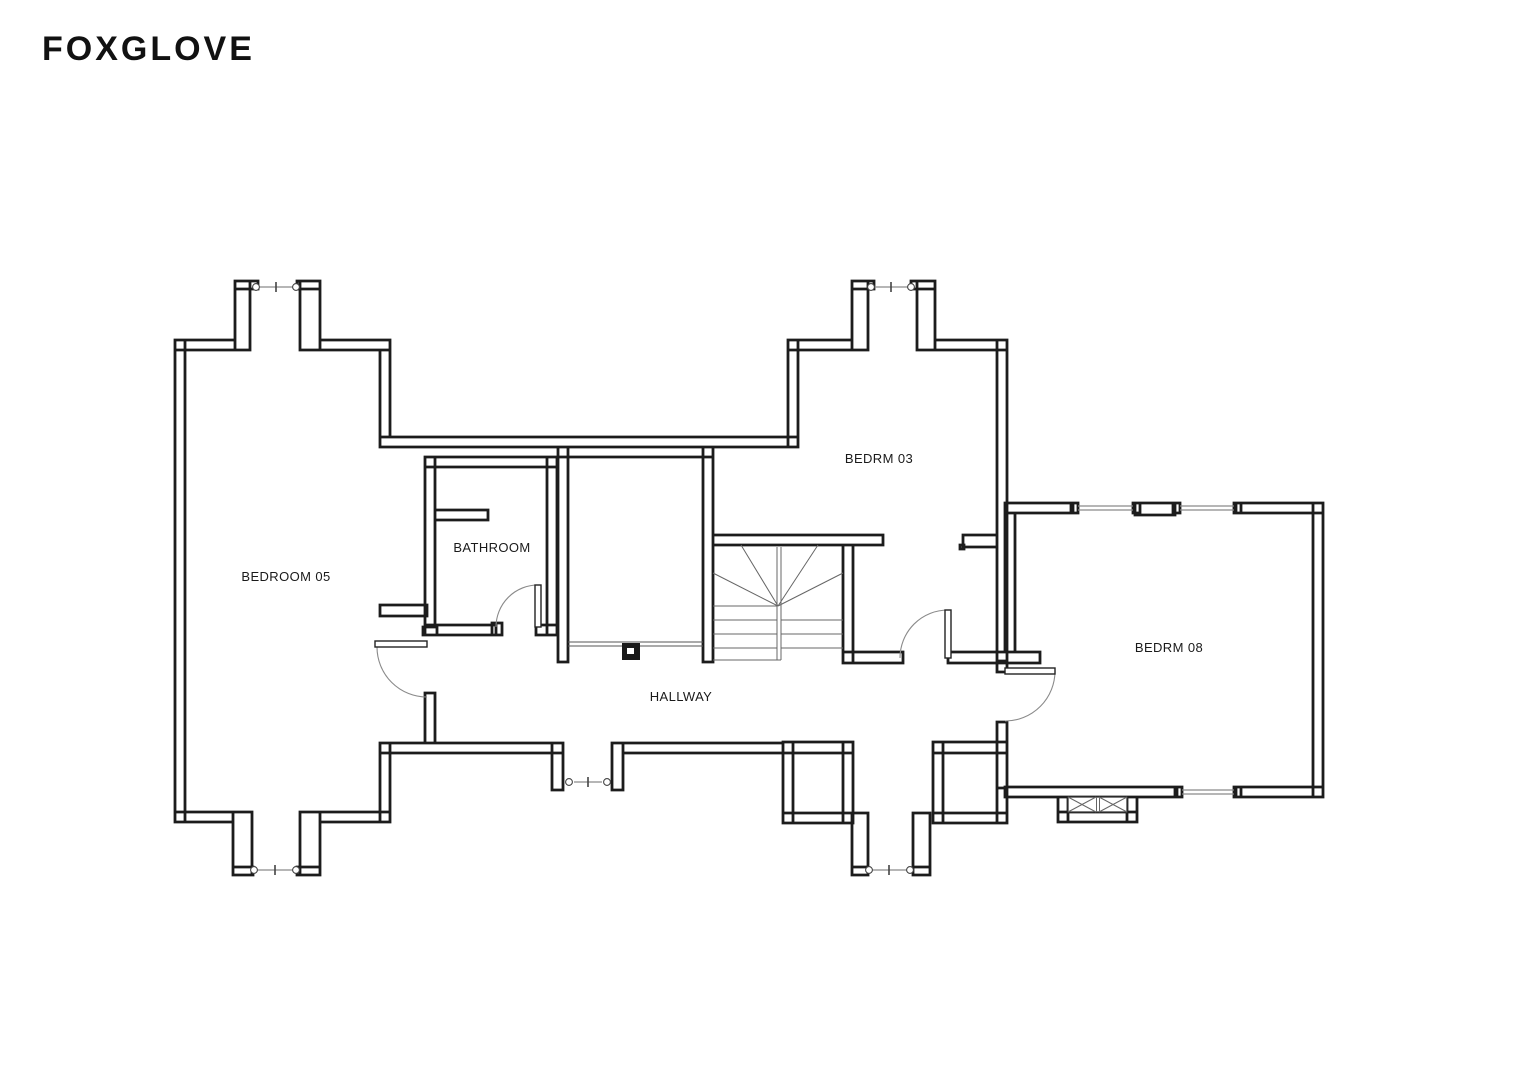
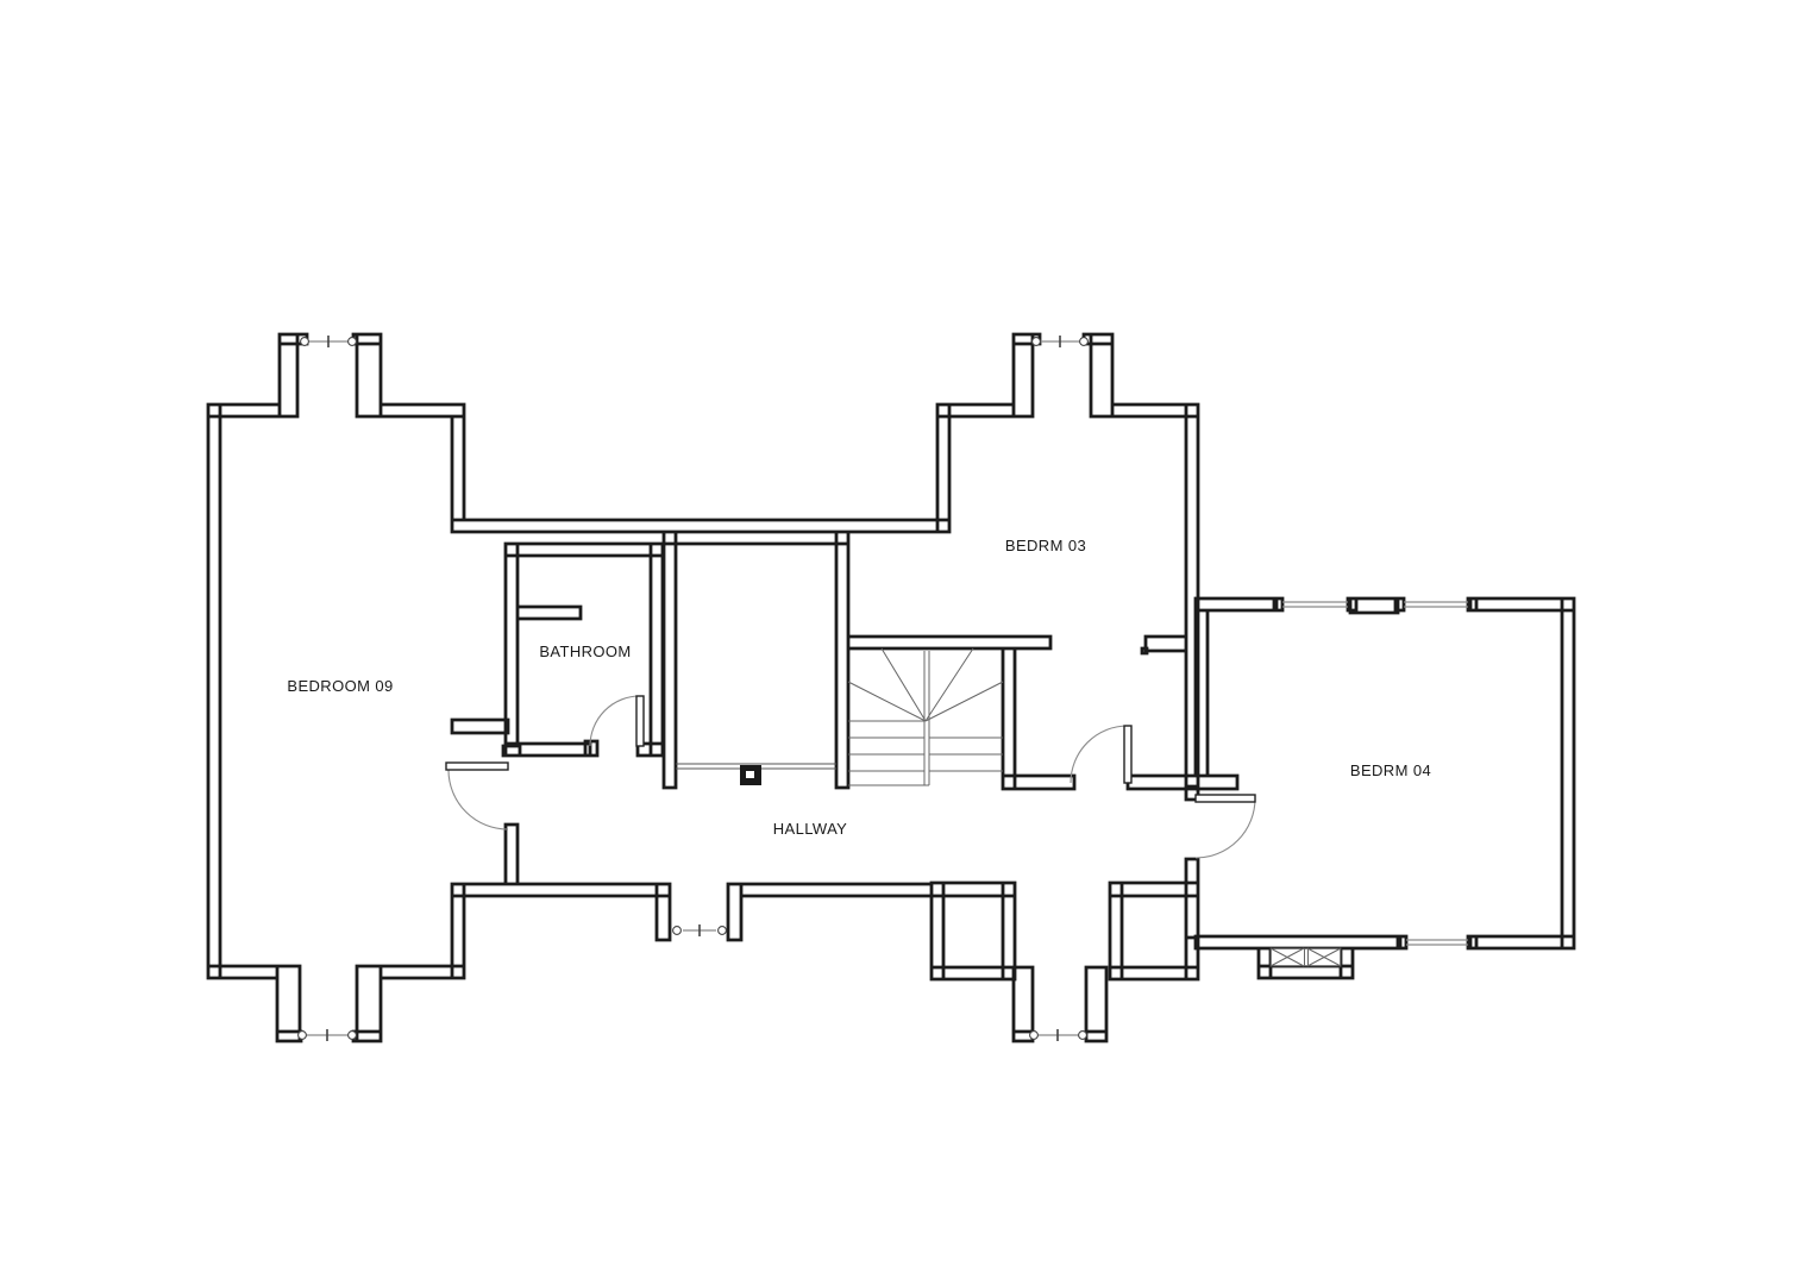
- FOXGLOVE
- BEDROOM 05
+ BEDROOM 09
  BATHROOM
  BEDRM 03
- BEDRM 08
+ BEDRM 04
  HALLWAY
